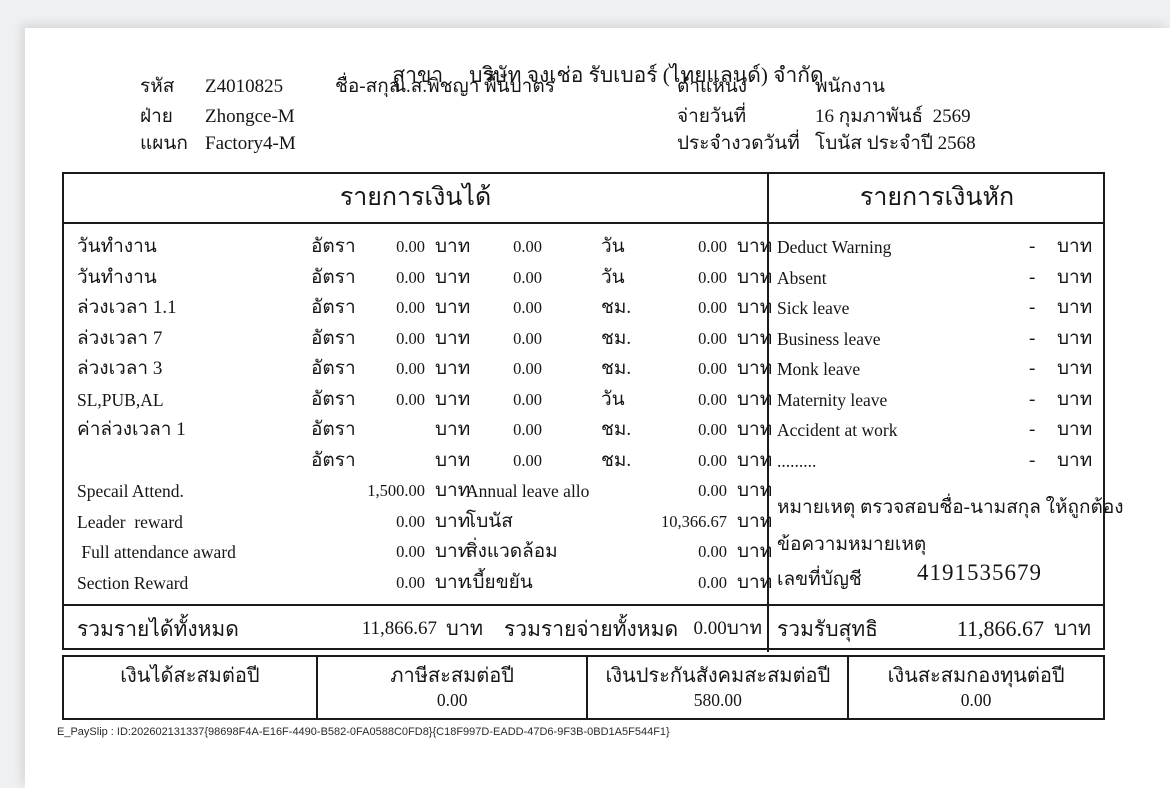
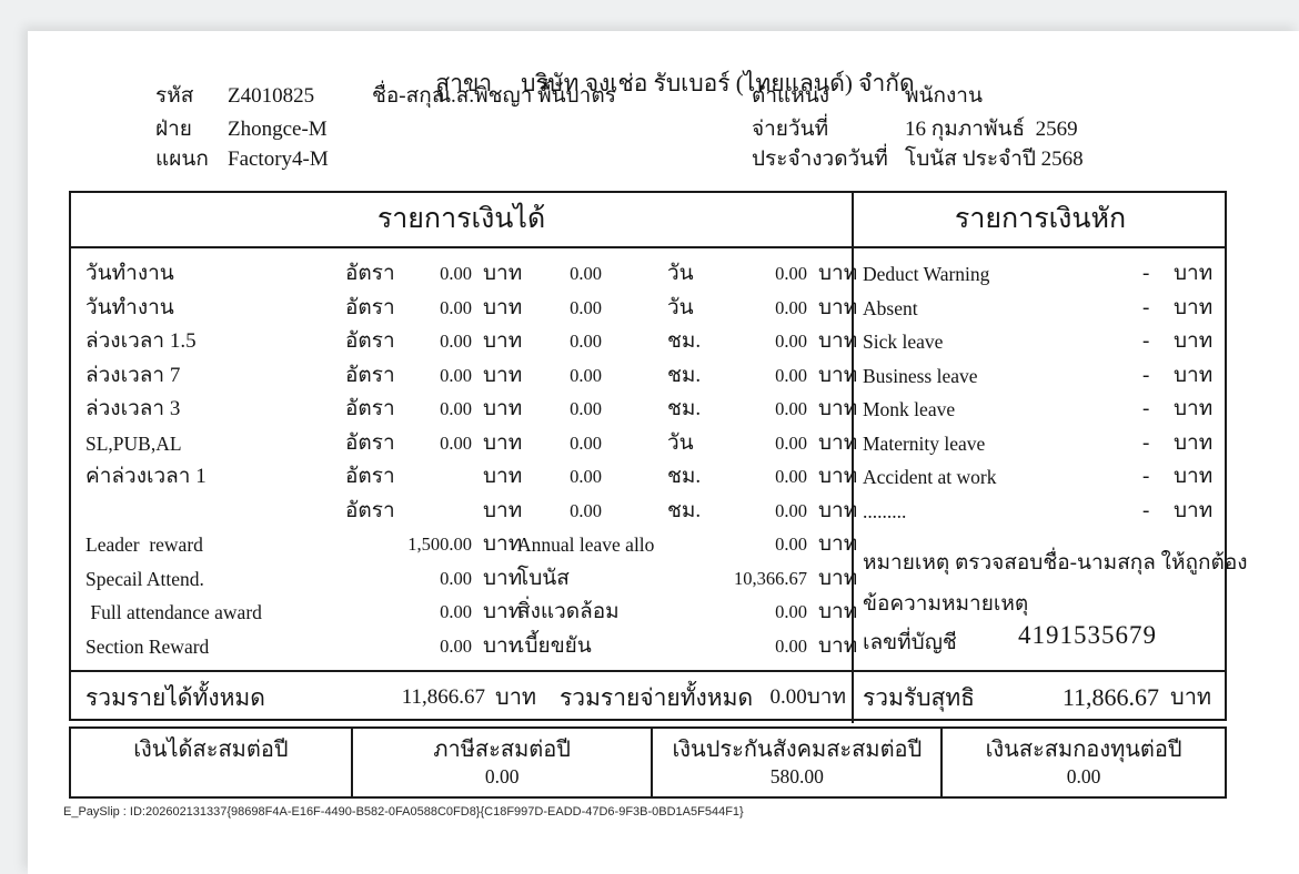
  สาขา บริษัท จงเช่อ รับเบอร์ (ไทยแลนด์) จำกัด
  รหัส
  Z4010825
  ชื่อ-สกุล
  น.ส.พิชญา พื้นบาตร
  ตำแหน่ง
  พนักงาน
  ฝ่าย
  Zhongce-M
  จ่ายวันที่
  16 กุมภาพันธ์ 2569
  แผนก
  Factory4-M
  ประจำงวดวันที่
  โบนัส ประจำปี 2568
  รายการเงินได้
  รายการเงินหัก
  วันทำงาน
  อัตรา
  0.00
  บาท
  0.00
  วัน
  0.00
  บาท
  วันทำงาน
  อัตรา
  0.00
  บาท
  0.00
  วัน
  0.00
  บาท
- ล่วงเวลา 1.1
+ ล่วงเวลา 1.5
  อัตรา
  0.00
  บาท
  0.00
  ชม.
  0.00
  บาท
  ล่วงเวลา 7
  อัตรา
  0.00
  บาท
  0.00
  ชม.
  0.00
  บาท
  ล่วงเวลา 3
  อัตรา
  0.00
  บาท
  0.00
  ชม.
  0.00
  บาท
  SL,PUB,AL
  อัตรา
  0.00
  บาท
  0.00
  วัน
  0.00
  บาท
  ค่าล่วงเวลา 1
  อัตรา
  บาท
  0.00
  ชม.
  0.00
  บาท
  อัตรา
  บาท
  0.00
  ชม.
  0.00
  บาท
- Specail Attend.
+ Leader reward
  1,500.00
  บาท
  Annual leave allo
  0.00
  บาท
- Leader reward
+ Specail Attend.
  0.00
  บาท
  โบนัส
  10,366.67
  บาท
  Full attendance award
  0.00
  บาท
  สิ่งแวดล้อม
  0.00
  บาท
  Section Reward
  0.00
  บาท
  เบี้ยขยัน
  0.00
  บาท
  Deduct Warning
  -
  บาท
  Absent
  -
  บาท
  Sick leave
  -
  บาท
  Business leave
  -
  บาท
  Monk leave
  -
  บาท
  Maternity leave
  -
  บาท
  Accident at work
  -
  บาท
  .........
  -
  บาท
  หมายเหตุ ตรวจสอบชื่อ-นามสกุล ให้ถูกต้อง
  ข้อความหมายเหตุ
  เลขที่บัญชี
  4191535679
  รวมรายได้ทั้งหมด
  11,866.67
  บาท
  รวมรายจ่ายทั้งหมด
  0.00บาท
  รวมรับสุทธิ
  11,866.67
  บาท
  เงินได้สะสมต่อปี
  ภาษีสะสมต่อปี
  0.00
  เงินประกันสังคมสะสมต่อปี
  580.00
  เงินสะสมกองทุนต่อปี
  0.00
  E_PaySlip : ID:202602131337{98698F4A-E16F-4490-B582-0FA0588C0FD8}{C18F997D-EADD-47D6-9F3B-0BD1A5F544F1}
